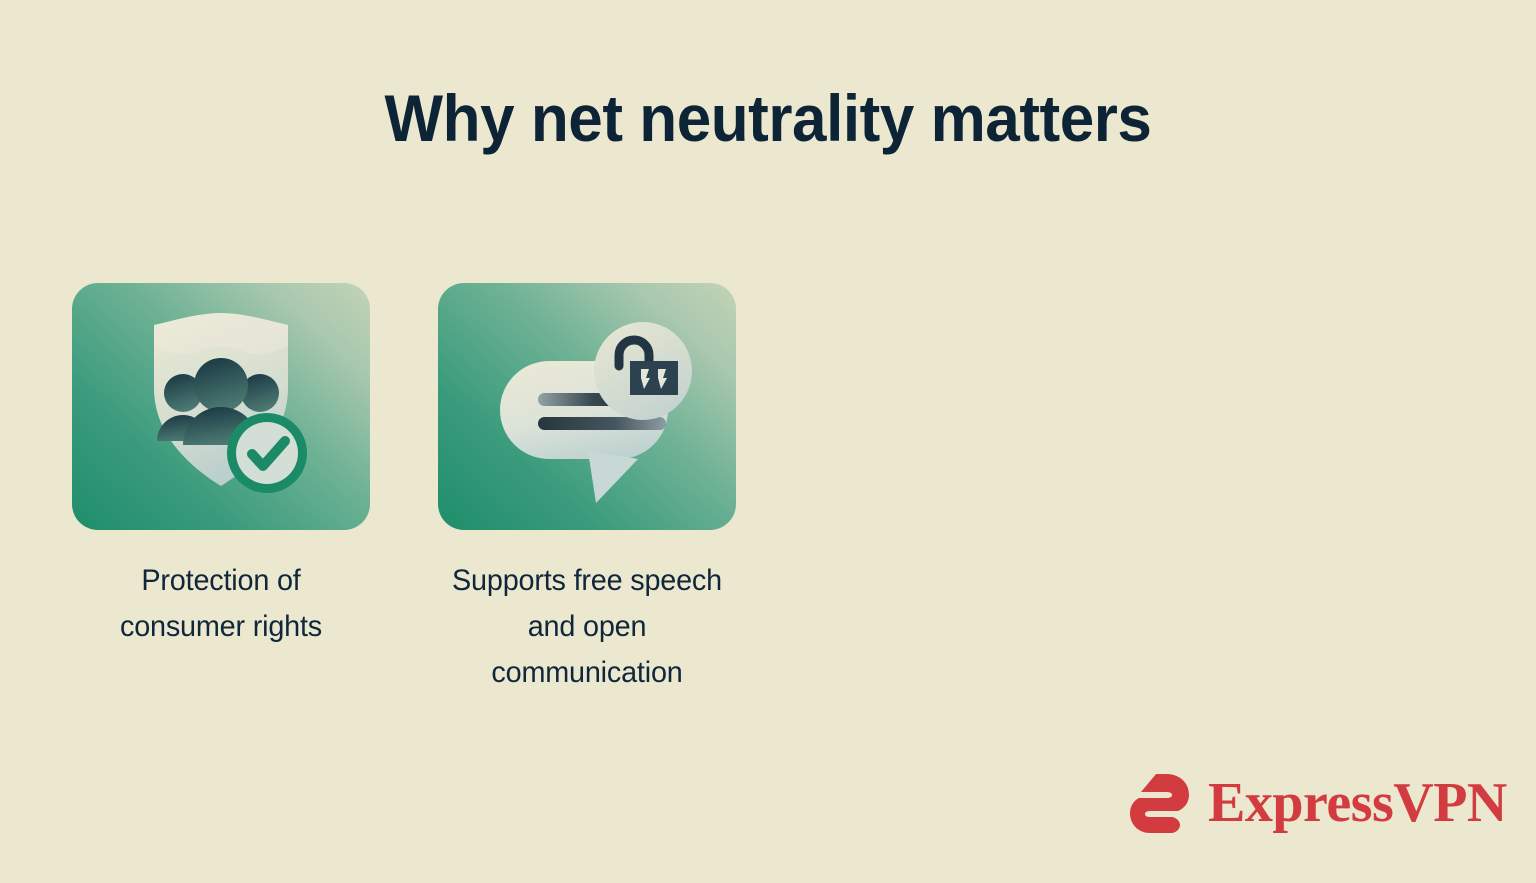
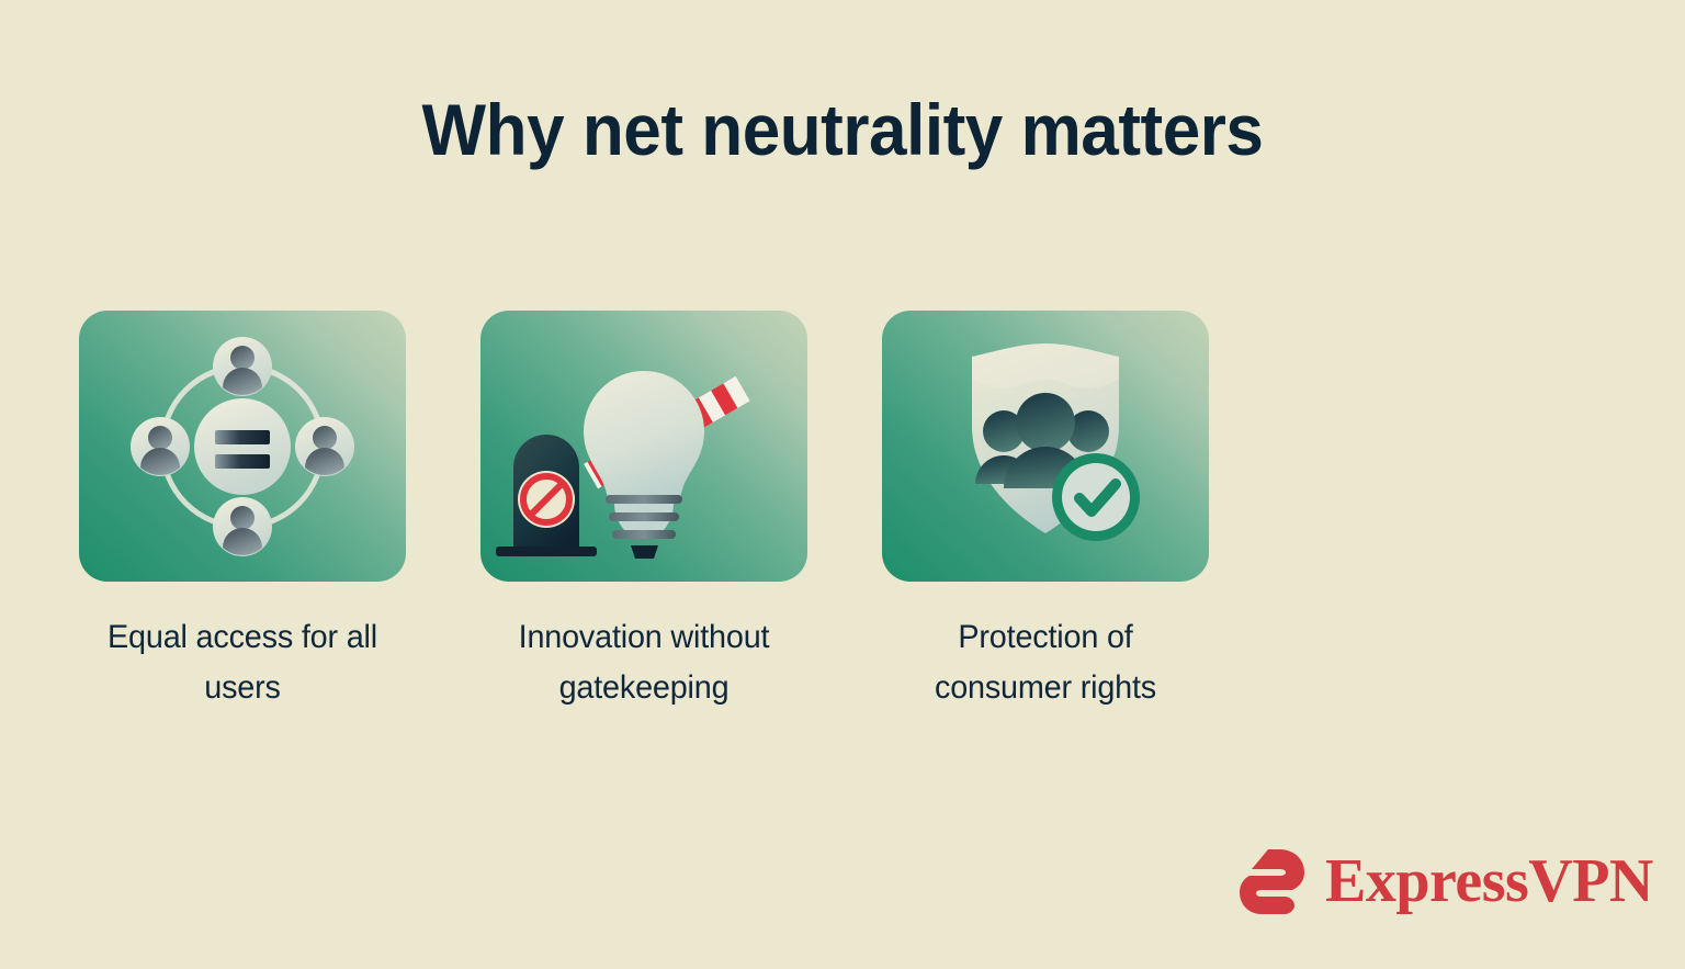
  Why net neutrality matters
+ Equal access for all users
+ Innovation without gatekeeping
  Protection of consumer rights
- Supports free speech and open communication
  ExpressVPN
